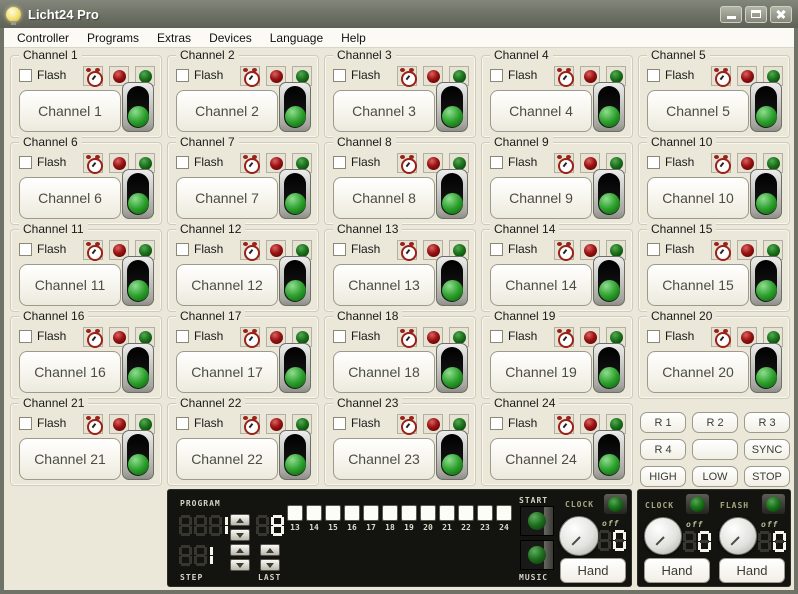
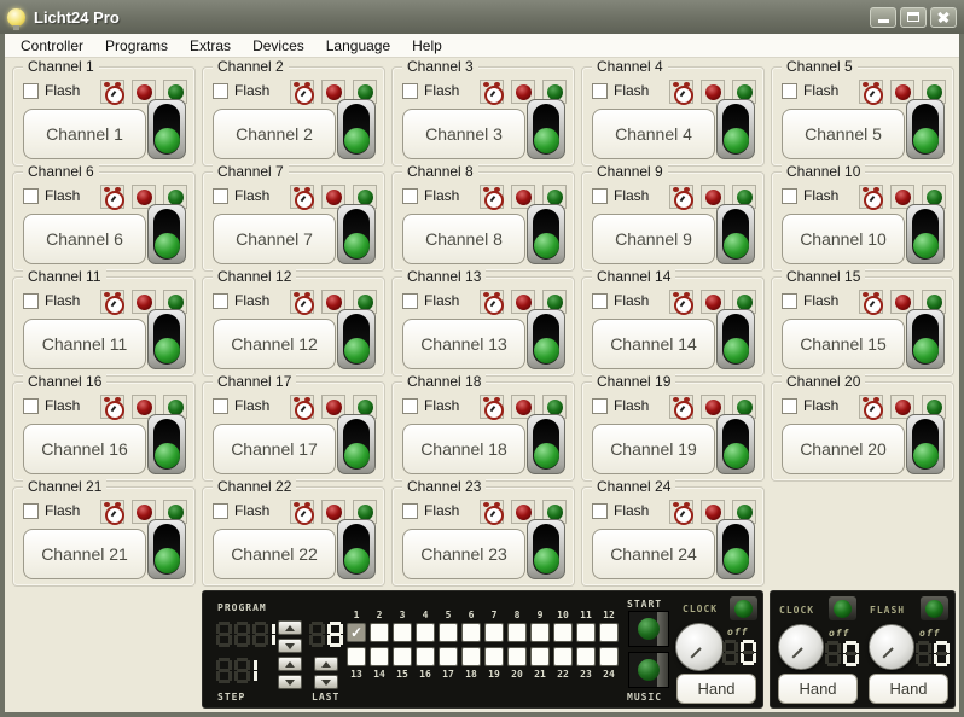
  Licht24 Pro
  Controller
  Programs
  Extras
  Devices
  Language
  Help
  Channel 1
  Flash
  Channel 1
  Channel 2
  Flash
  Channel 2
  Channel 3
  Flash
  Channel 3
  Channel 4
  Flash
  Channel 4
  Channel 5
  Flash
  Channel 5
  Channel 6
  Flash
  Channel 6
  Channel 7
  Flash
  Channel 7
  Channel 8
  Flash
  Channel 8
  Channel 9
  Flash
  Channel 9
  Channel 10
  Flash
  Channel 10
  Channel 11
  Flash
  Channel 11
  Channel 12
  Flash
  Channel 12
  Channel 13
  Flash
  Channel 13
  Channel 14
  Flash
  Channel 14
  Channel 15
  Flash
  Channel 15
  Channel 16
  Flash
  Channel 16
  Channel 17
  Flash
  Channel 17
  Channel 18
  Flash
  Channel 18
  Channel 19
  Flash
  Channel 19
  Channel 20
  Flash
  Channel 20
  Channel 21
  Flash
  Channel 21
  Channel 22
  Flash
  Channel 22
  Channel 23
  Flash
  Channel 23
  Channel 24
  Flash
  Channel 24
- R 1
- R 2
- R 3
- R 4
- SYNC
- HIGH
- LOW
- STOP
  PROGRAM
  STEP
  LAST
+ 1
+ ✓
+ 2
+ 3
+ 4
+ 5
+ 6
+ 7
+ 8
+ 9
+ 10
+ 11
+ 12
  13
  14
  15
  16
  17
  18
  19
  20
  21
  22
  23
  24
  START
  MUSIC
  CLOCK
  off
  Hand
  CLOCK
  off
  Hand
  FLASH
  off
  Hand
